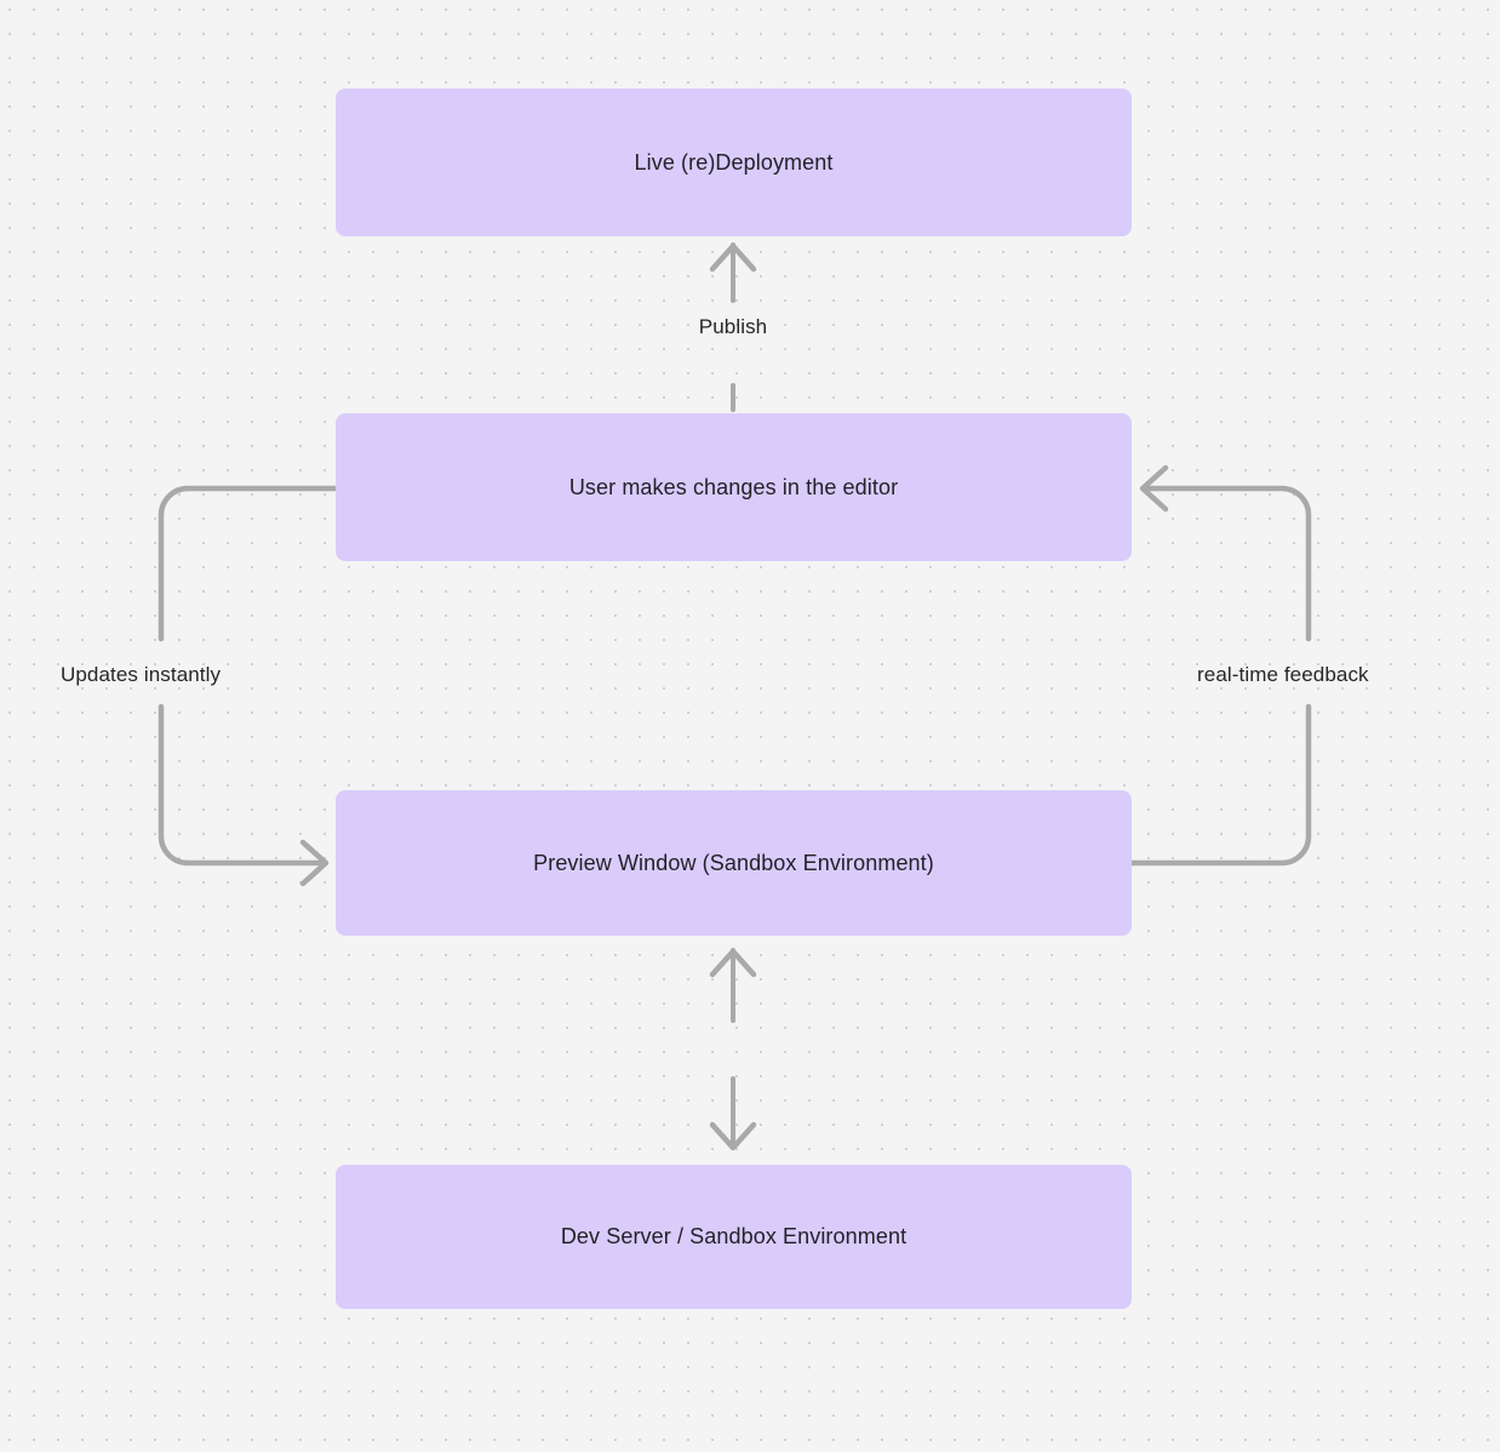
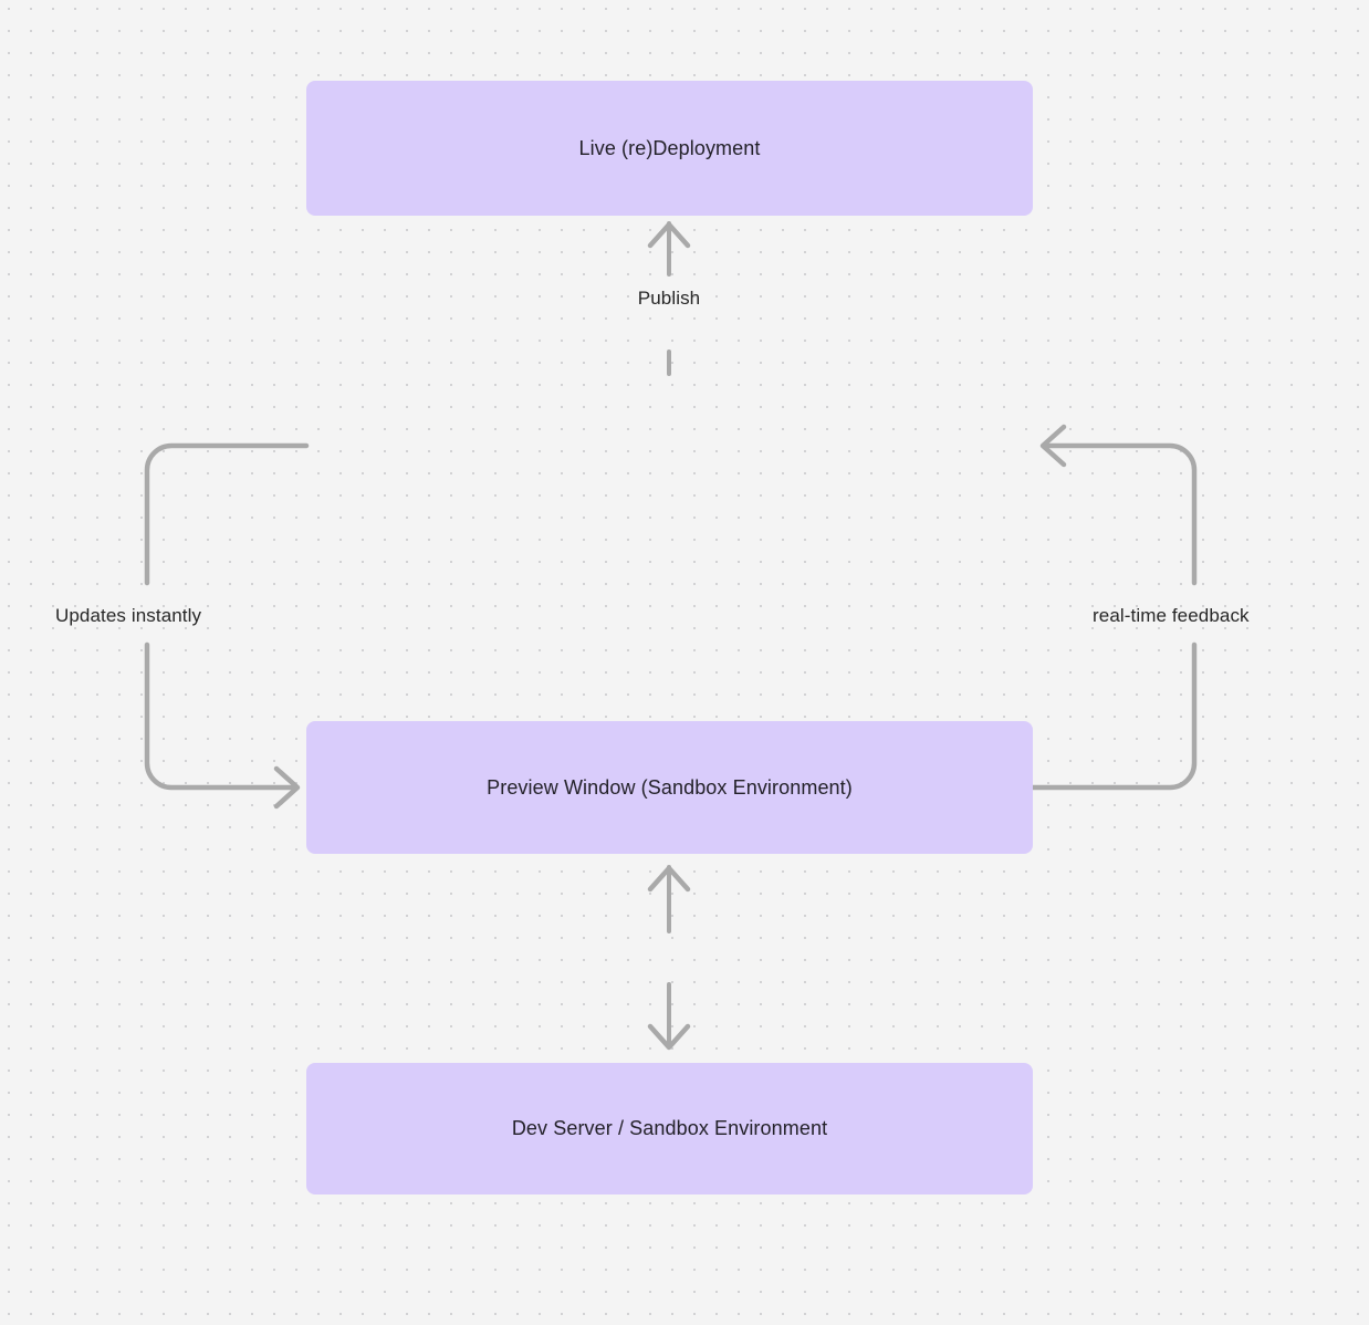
  Live (re)Deployment
- User makes changes in the editor
  Preview Window (Sandbox Environment)
  Dev Server / Sandbox Environment
  Publish
  Updates instantly
  real-time feedback
